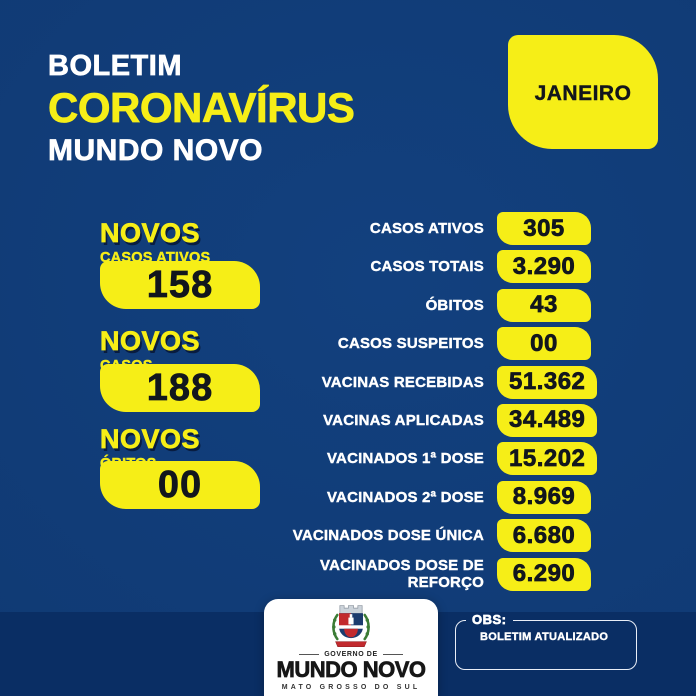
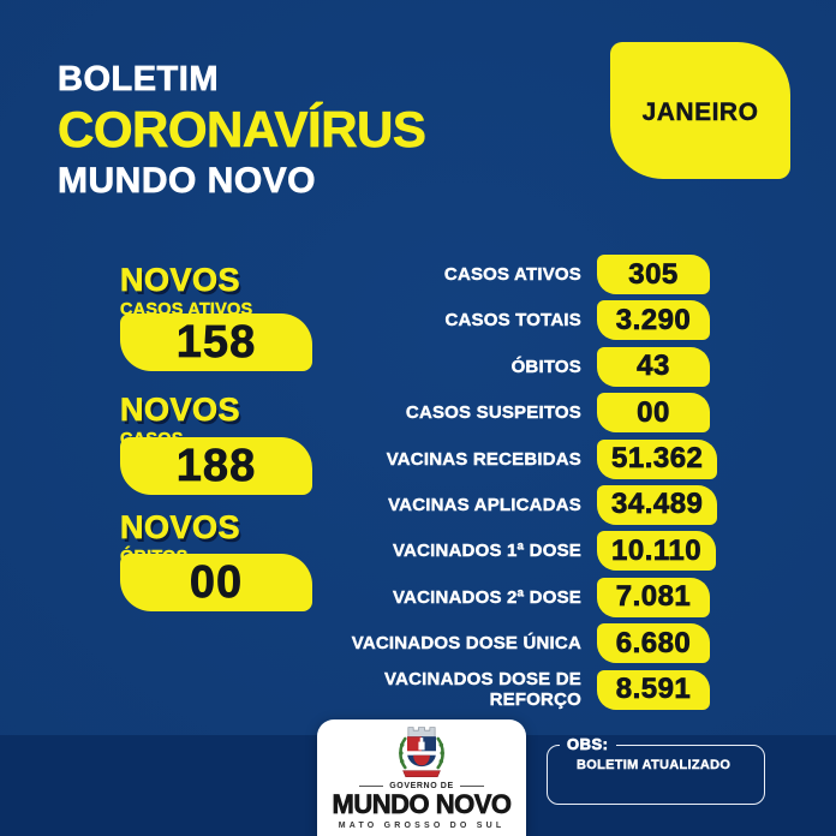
  BOLETIM
  CORONAVÍRUS
  MUNDO NOVO
  JANEIRO
  NOVOS
  CASOS ATIVOS
  158
  NOVOS
  188
  NOVOS
  00
  CASOS ATIVOS
  305
  CASOS TOTAIS
  3.290
  ÓBITOS
  43
  CASOS SUSPEITOS
  00
  VACINAS RECEBIDAS
  51.362
  VACINAS APLICADAS
  34.489
  VACINADOS 1ª DOSE
- 15.202
+ 10.110
  VACINADOS 2ª DOSE
- 8.969
+ 7.081
  VACINADOS DOSE ÚNICA
  6.680
  VACINADOS DOSE DE REFORÇO
- 6.290
+ 8.591
  MUNDO NOVO
  OBS:
  BOLETIM ATUALIZADO
